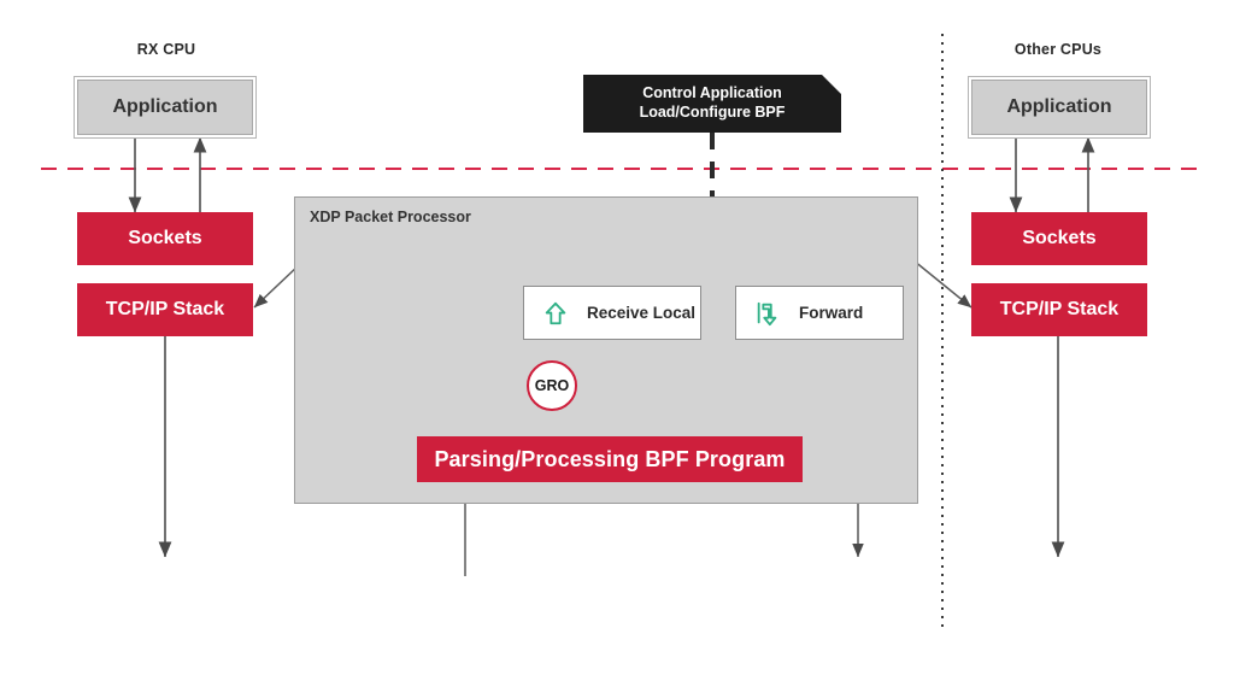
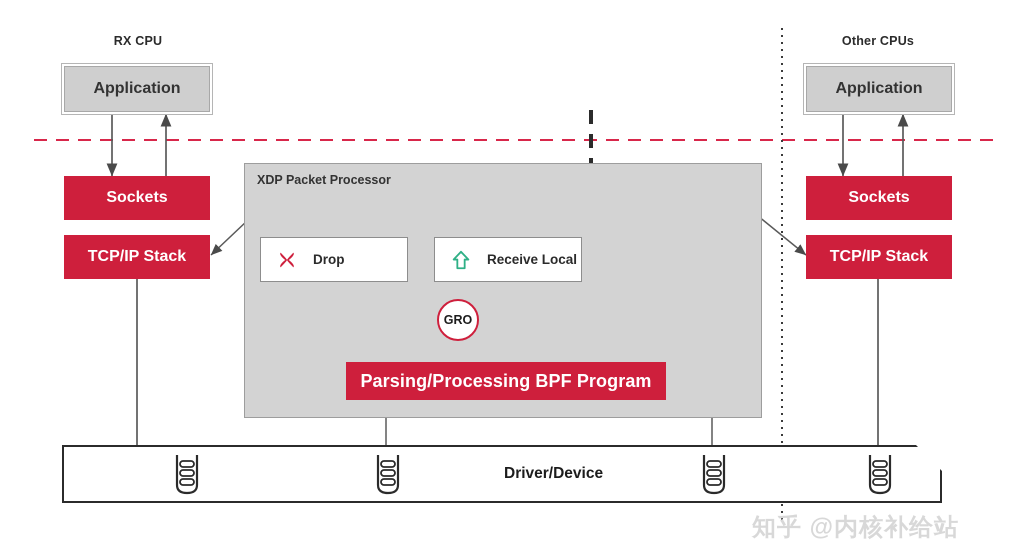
  RX CPU
  Other CPUs
  Application
  Sockets
  TCP/IP Stack
  Application
  Sockets
  TCP/IP Stack
- Control Application
- Load/Configure BPF
  XDP Packet Processor
+ Drop
  Receive Local
- Forward
  GRO
  Parsing/Processing BPF Program
+ Driver/Device
+ 知乎 @内核补给站
